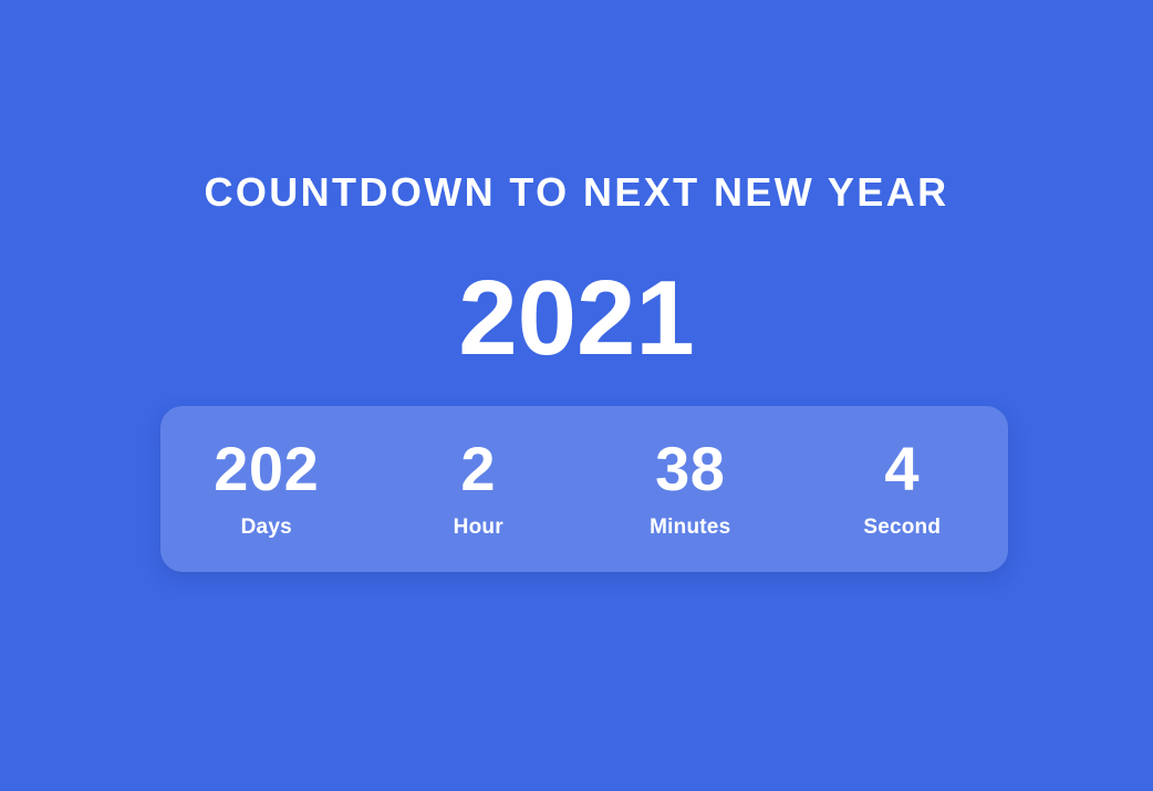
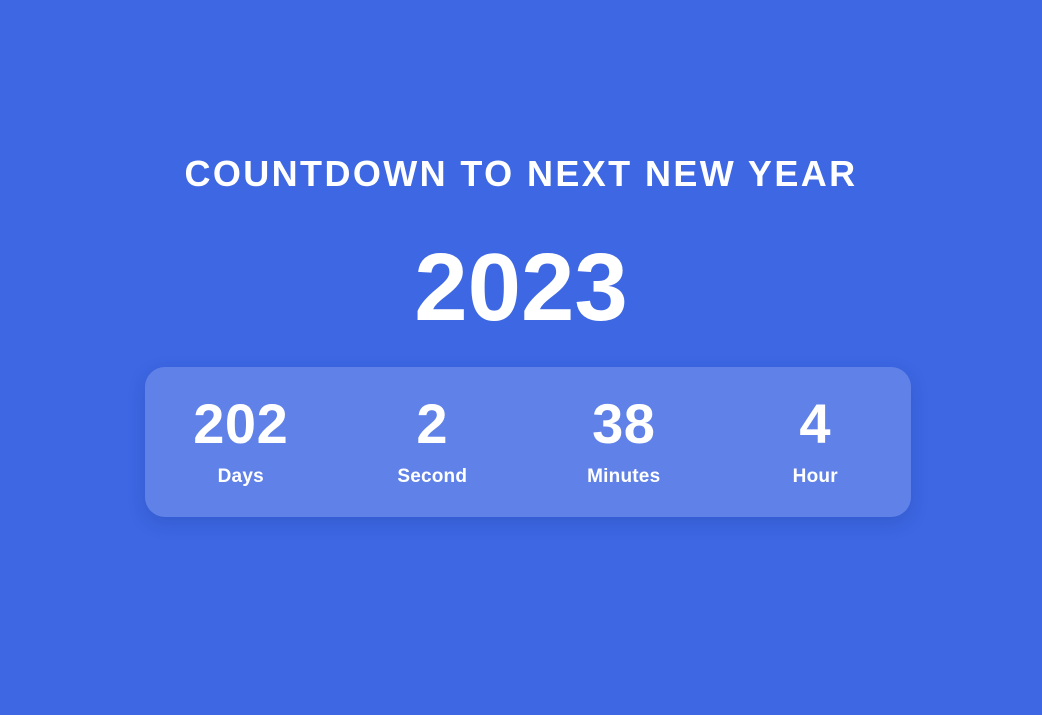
  COUNTDOWN TO NEXT NEW YEAR
- 2021
+ 2023
  202
  Days
  2
- Hour
+ Second
  38
  Minutes
  4
- Second
+ Hour
